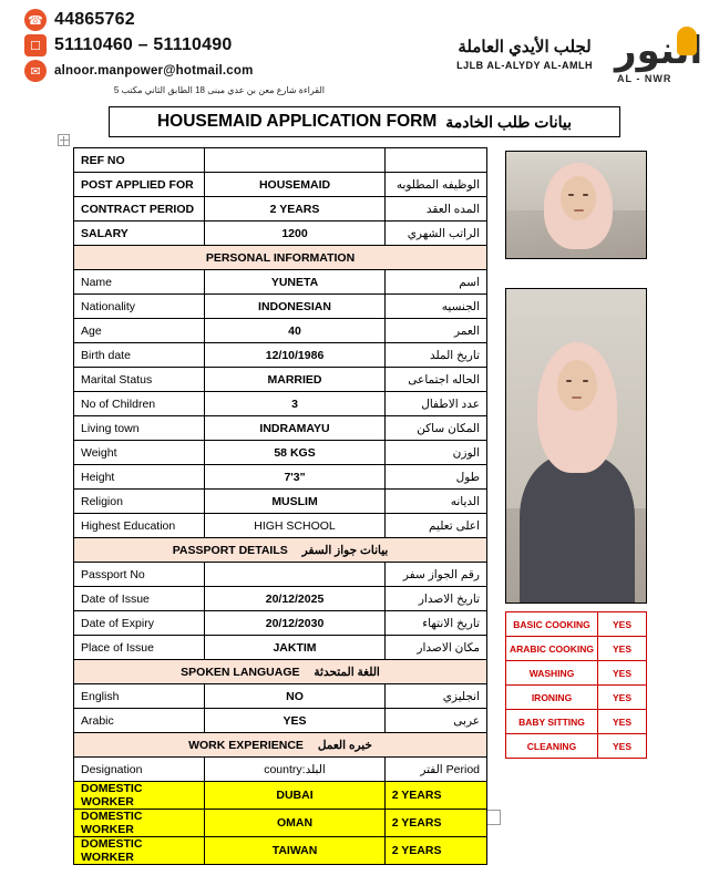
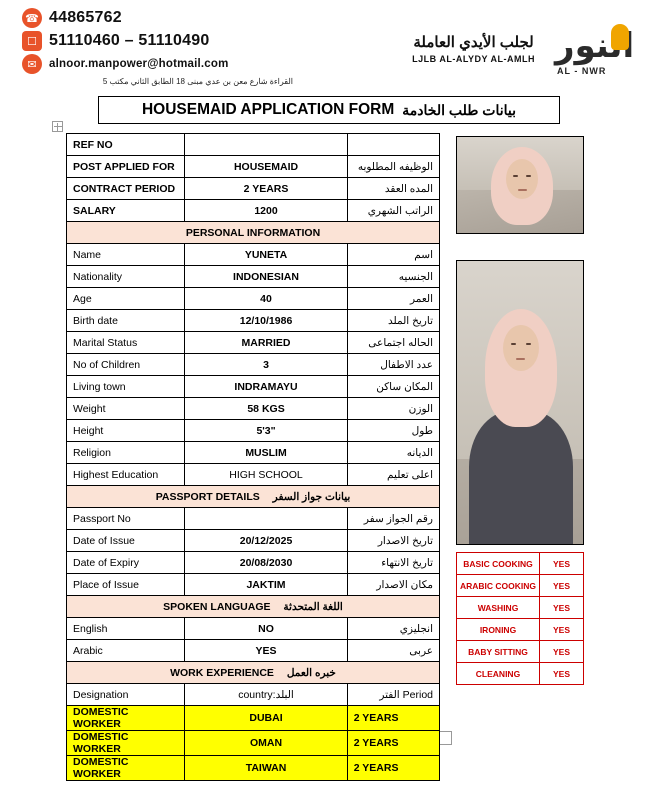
  ☎
  44865762
  ☐
  51110460 – 51110490
  ✉
  alnoor.manpower@hotmail.com
  القراءة شارع معن بن عدي مبنى 18 الطابق الثاني مكتب 5
  لجلب الأيدي العاملة
  LJLB AL-ALYDY AL-AMLH
  AL - NWR
  HOUSEMAID APPLICATION FORM
  بيانات طلب الخادمة
  REF NO
  POST APPLIED FOR	HOUSEMAID	الوظيفه المطلوبه
  CONTRACT PERIOD	2 YEARS	المده العقد
  SALARY	1200	الراتب الشهري
  PERSONAL INFORMATION
  Name	YUNETA	اسم
  Nationality	INDONESIAN	الجنسيه
  Age	40	العمر
  Birth date	12/10/1986	تاريخ الملد
  Marital Status	MARRIED	الحاله اجتماعى
  No of Children	3	عدد الاطفال
  Living town	INDRAMAYU	المكان ساكن
  Weight	58 KGS	الوزن
- Height	7'3"	طول
+ Height	5'3"	طول
  Religion	MUSLIM	الديانه
  Highest Education	HIGH SCHOOL	اعلى تعليم
  PASSPORT DETAILS بيانات جواز السفر
  Passport No		رقم الجواز سفر
  Date of Issue	20/12/2025	تاريخ الاصدار
- Date of Expiry	20/12/2030	تاريخ الانتهاء
+ Date of Expiry	20/08/2030	تاريخ الانتهاء
  Place of Issue	JAKTIM	مكان الاصدار
  SPOKEN LANGUAGE اللغة المتحدثة
  English	NO	انجليزي
  Arabic	YES	عربى
  WORK EXPERIENCE خبره العمل
  Designation	country:البلد	Period الفتر
  DOMESTIC WORKER	DUBAI	2 YEARS
  DOMESTIC WORKER	OMAN	2 YEARS
  DOMESTIC WORKER	TAIWAN	2 YEARS
  BASIC COOKING	YES
  ARABIC COOKING	YES
  WASHING	YES
  IRONING	YES
  BABY SITTING	YES
  CLEANING	YES
